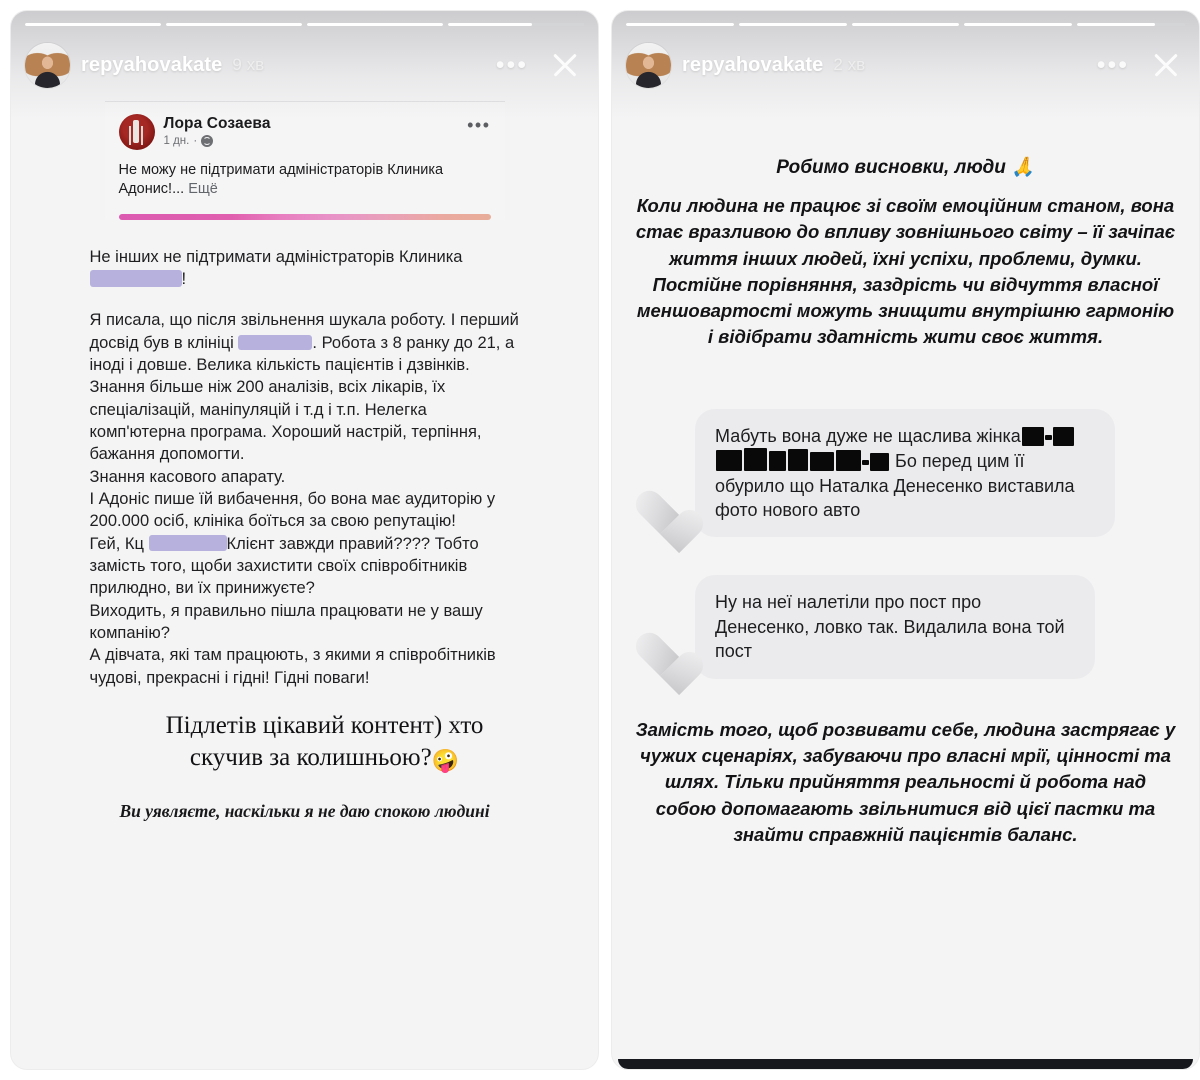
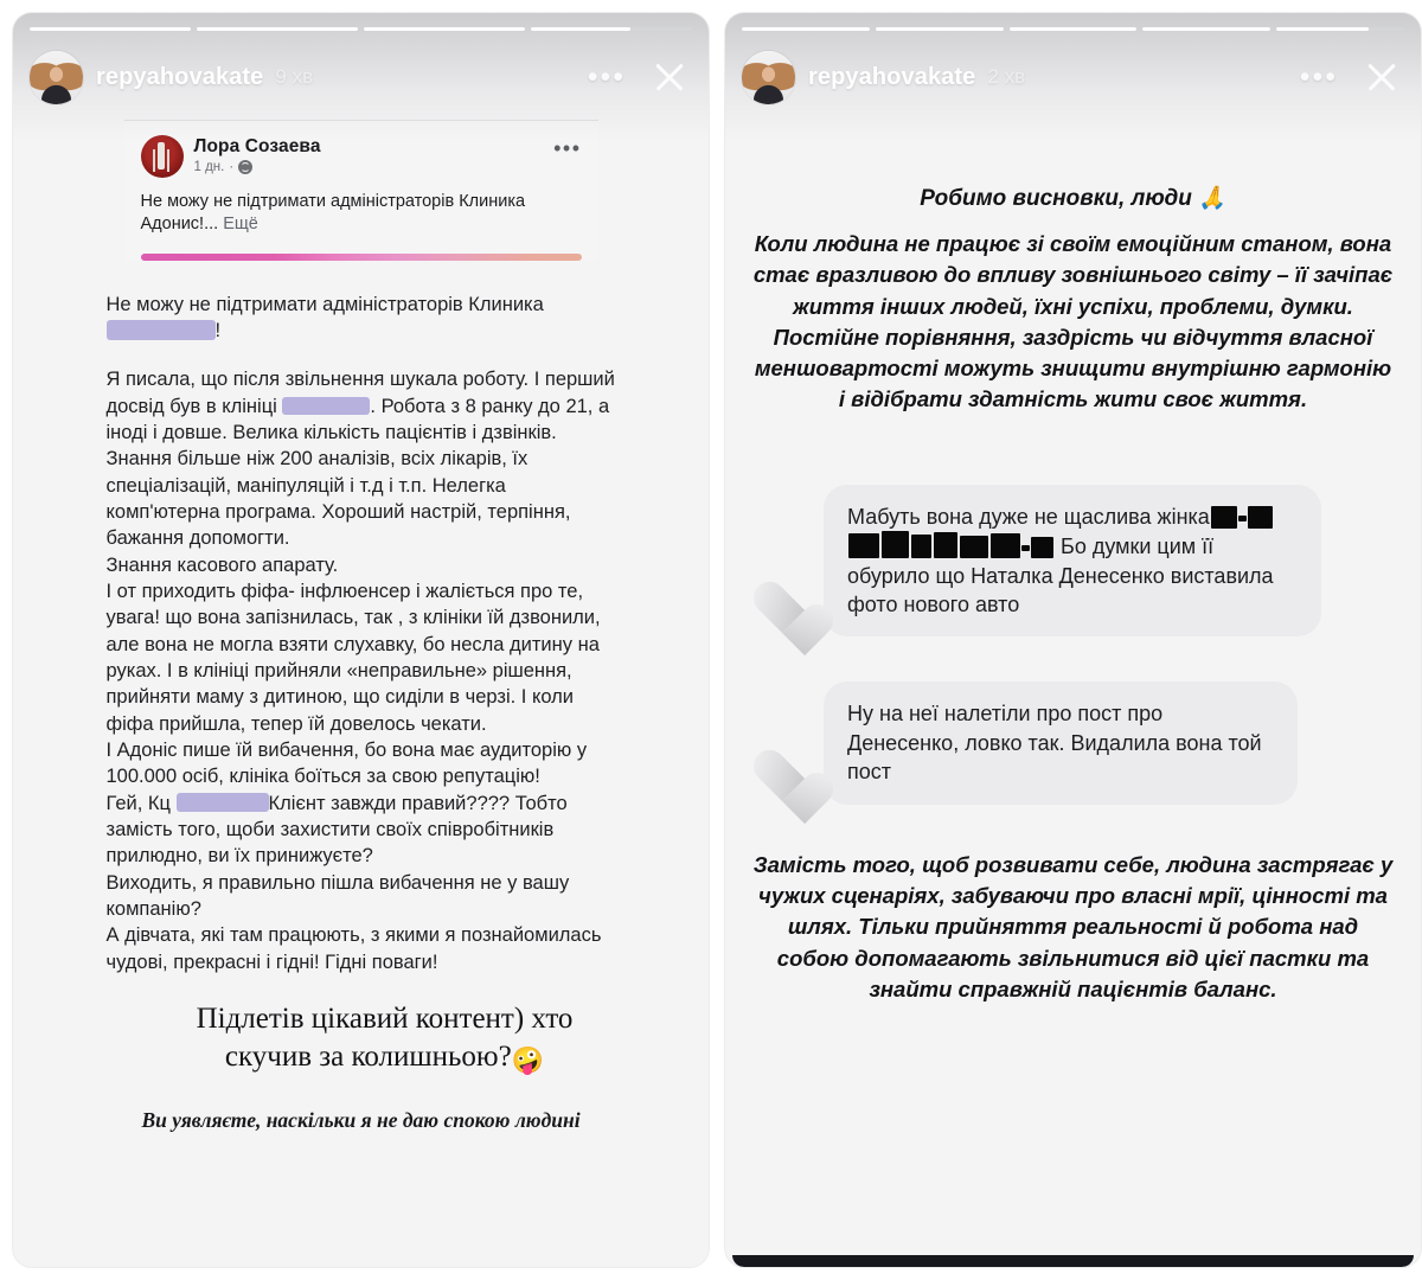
  repyahovakate
  •••
  Лора Созаева
  1 дн.
  ·
  •••
  Не можу не підтримати адміністраторів Клиника Адонис!... Ещё
- Не інших не підтримати адміністраторів Клиника !
+ Не можу не підтримати адміністраторів Клиника !
  Я писала, що після звільнення шукала роботу. І перший досвід був в клініці . Робота з 8 ранку до 21, а іноді і довше. Велика кількість пацієнтів і дзвінків. Знання більше ніж 200 аналізів, всіх лікарів, їх спеціалізацій, маніпуляцій і т.д і т.п. Нелегка комп'ютерна програма. Хороший настрій, терпіння, бажання допомогти.
  Знання касового апарату.
+ І от приходить фіфа- інфлюенсер і жаліється про те, увага! що вона запізнилась, так , з клініки їй дзвонили, але вона не могла взяти слухавку, бо несла дитину на руках. І в клініці прийняли «неправильне» рішення, прийняти маму з дитиною, що сиділи в черзі. І коли фіфа прийшла, тепер їй довелось чекати.
- І Адоніс пише їй вибачення, бо вона має аудиторію у 200.000 осіб, клініка боїться за свою репутацію!
+ І Адоніс пише їй вибачення, бо вона має аудиторію у 100.000 осіб, клініка боїться за свою репутацію!
  Гей, Кц Клієнт завжди правий???? Тобто замість того, щоби захистити своїх співробітників прилюдно, ви їх принижуєте?
- Виходить, я правильно пішла працювати не у вашу компанію?
+ Виходить, я правильно пішла вибачення не у вашу компанію?
- А дівчата, які там працюють, з якими я співробітників чудові, прекрасні і гідні! Гідні поваги!
+ А дівчата, які там працюють, з якими я познайомилась чудові, прекрасні і гідні! Гідні поваги!
  Підлетів цікавий контент) хто
  скучив за колишньою?🤪
  Ви уявляєте, наскільки я не даю спокою людині
  repyahovakate
  •••
  Робимо висновки, люди 🙏
  Коли людина не працює зі своїм емоційним станом, вона стає вразливою до впливу зовнішнього світу – її зачіпає життя інших людей, їхні успіхи, проблеми, думки. Постійне порівняння, заздрість чи відчуття власної меншовартості можуть знищити внутрішню гармонію і відібрати здатність жити своє життя.
- Мабуть вона дуже не щаслива жінка Бо перед цим її обурило що Наталка Денесенко виставила фото нового авто
+ Мабуть вона дуже не щаслива жінка Бо думки цим її обурило що Наталка Денесенко виставила фото нового авто
  Ну на неї налетіли про пост про Денесенко, ловко так. Видалила вона той пост
  Замість того, щоб розвивати себе, людина застрягає у чужих сценаріях, забуваючи про власні мрії, цінності та шлях. Тільки прийняття реальності й робота над собою допомагають звільнитися від цієї пастки та знайти справжній пацієнтів баланс.
